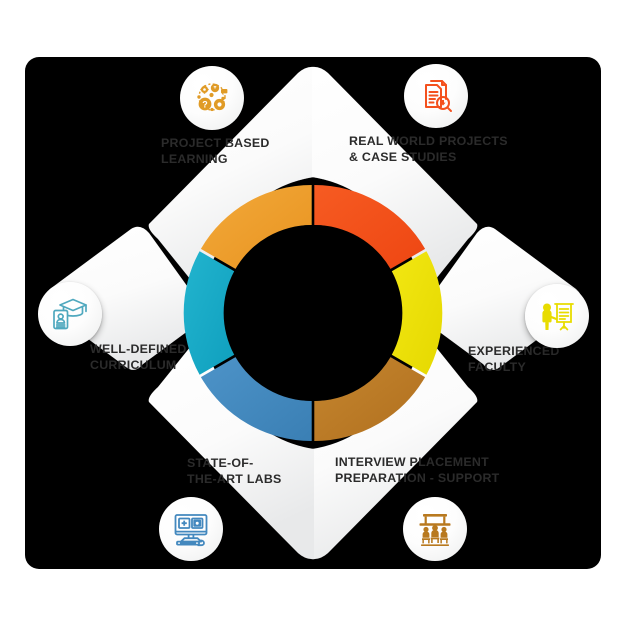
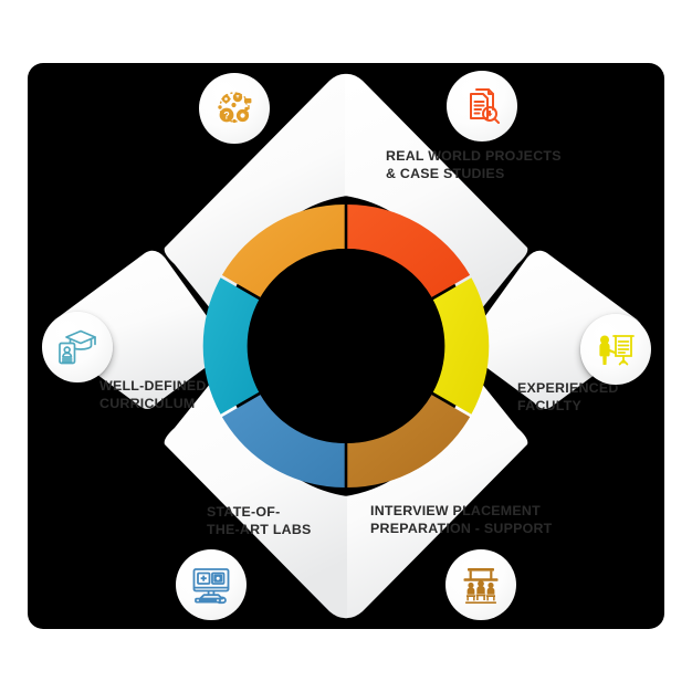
- PROJECT BASED
- LEARNING
  REAL WORLD PROJECTS
  & CASE STUDIES
  EXPERIENCED
  FACULTY
  INTERVIEW PLACEMENT
  PREPARATION - SUPPORT
  STATE-OF-
  THE-ART LABS
  WELL-DEFINED
  CURRICULUM
  ?
